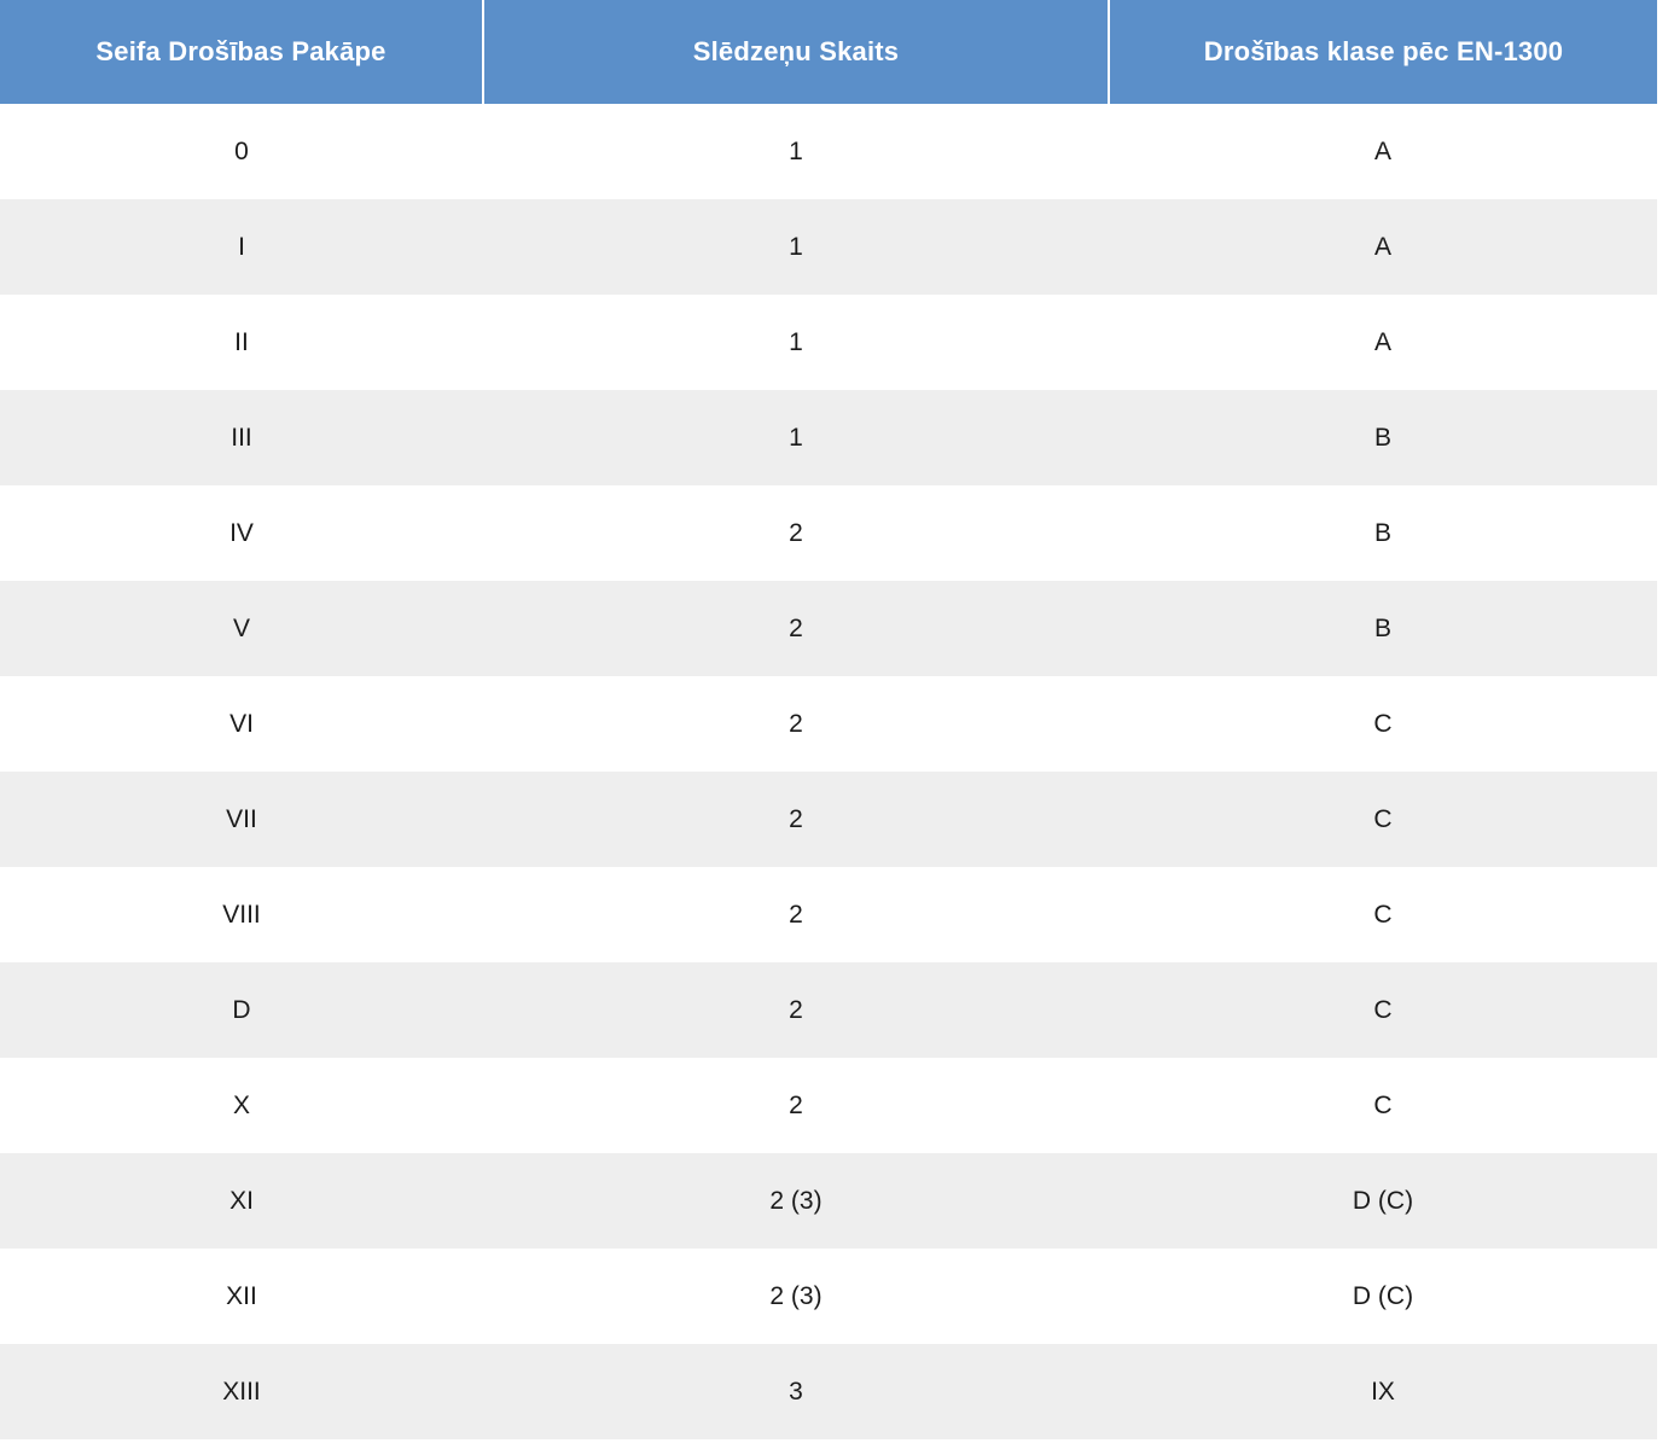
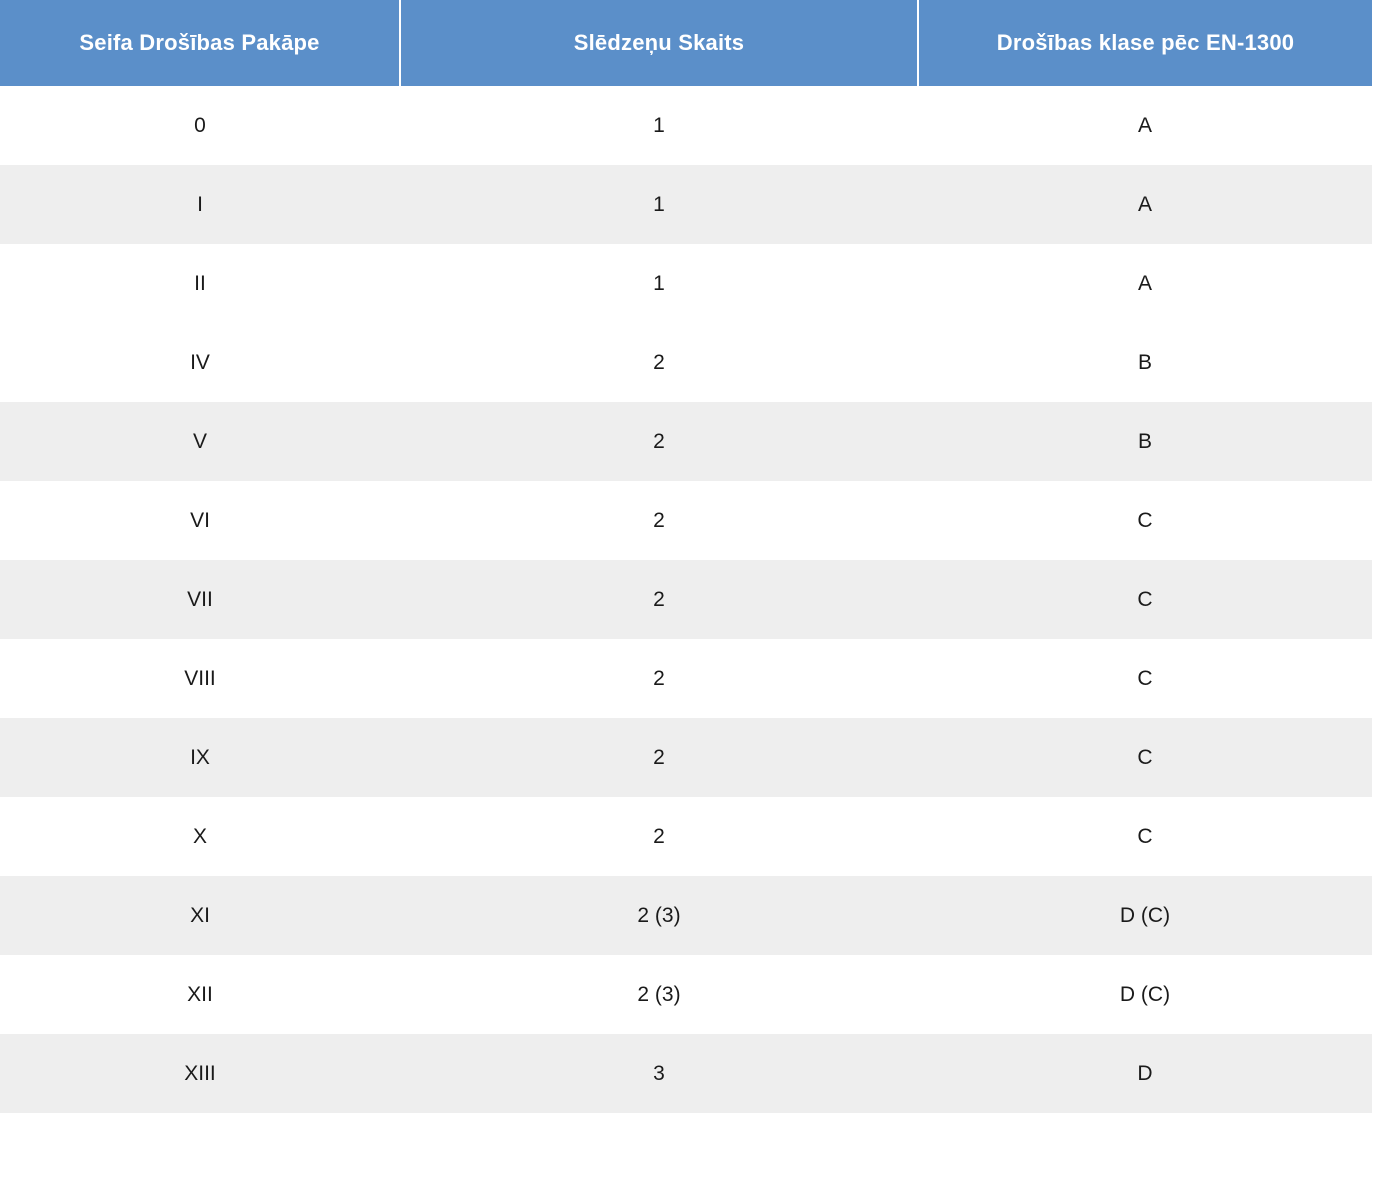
  Seifa Drošības Pakāpe	Slēdzeņu Skaits	Drošības klase pēc EN-1300
  0	1	A
  I	1	A
  II	1	A
- III	1	B
  IV	2	B
  V	2	B
  VI	2	C
  VII	2	C
  VIII	2	C
- D	2	C
+ IX	2	C
  X	2	C
  XI	2 (3)	D (C)
  XII	2 (3)	D (C)
- XIII	3	IX
+ XIII	3	D
